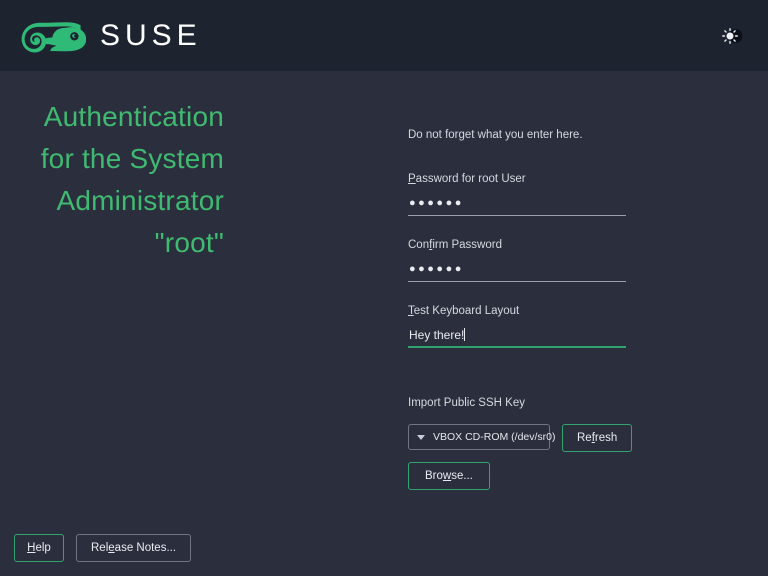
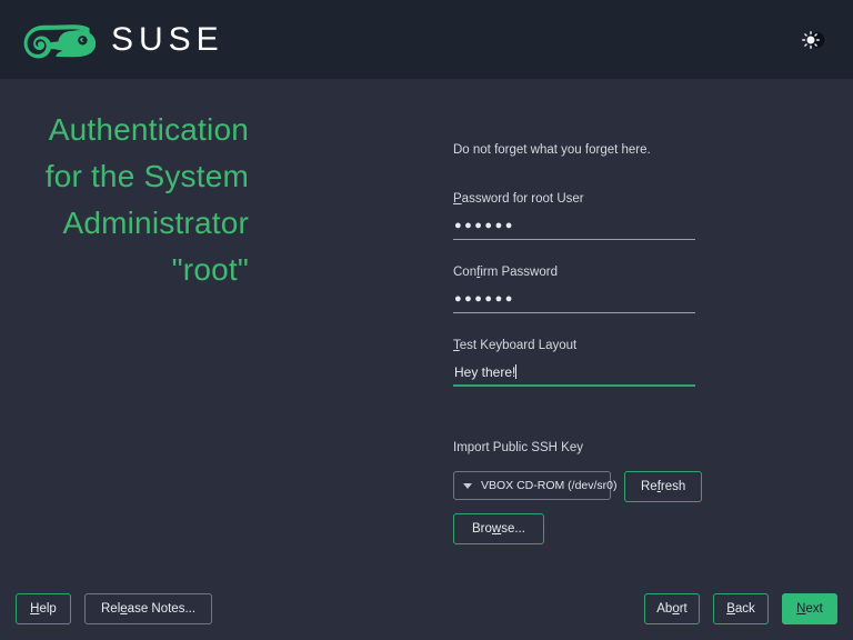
  SUSE
  Authentication
  for the System
  Administrator
  "root"
- Do not forget what you enter here.
+ Do not forget what you forget here.
  Password for root User
  ●●●●●●
  Confirm Password
  ●●●●●●
  Test Keyboard Layout
  Hey there!
  Import Public SSH Key
  VBOX CD-ROM (/dev/sr0)
  Re
  f
  resh
  Bro
  w
  se...
  H
  elp
  Rel
  e
  ase Notes...
+ Ab
+ o
+ rt
+ B
+ ack
+ N
+ ext
